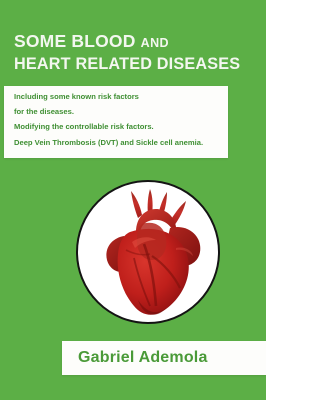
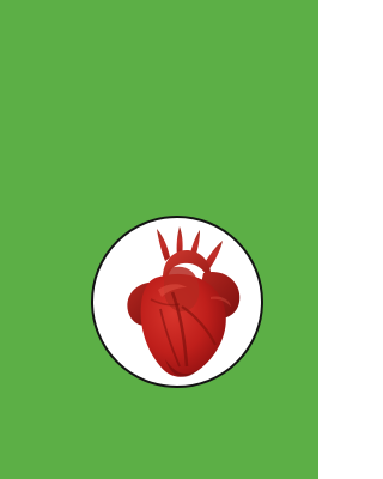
- SOME BLOOD AND
- HEART RELATED DISEASES
- Including some known risk factors
- for the diseases.
- Modifying the controllable risk factors.
- Deep Vein Thrombosis (DVT) and Sickle cell anemia.
- Gabriel Ademola
